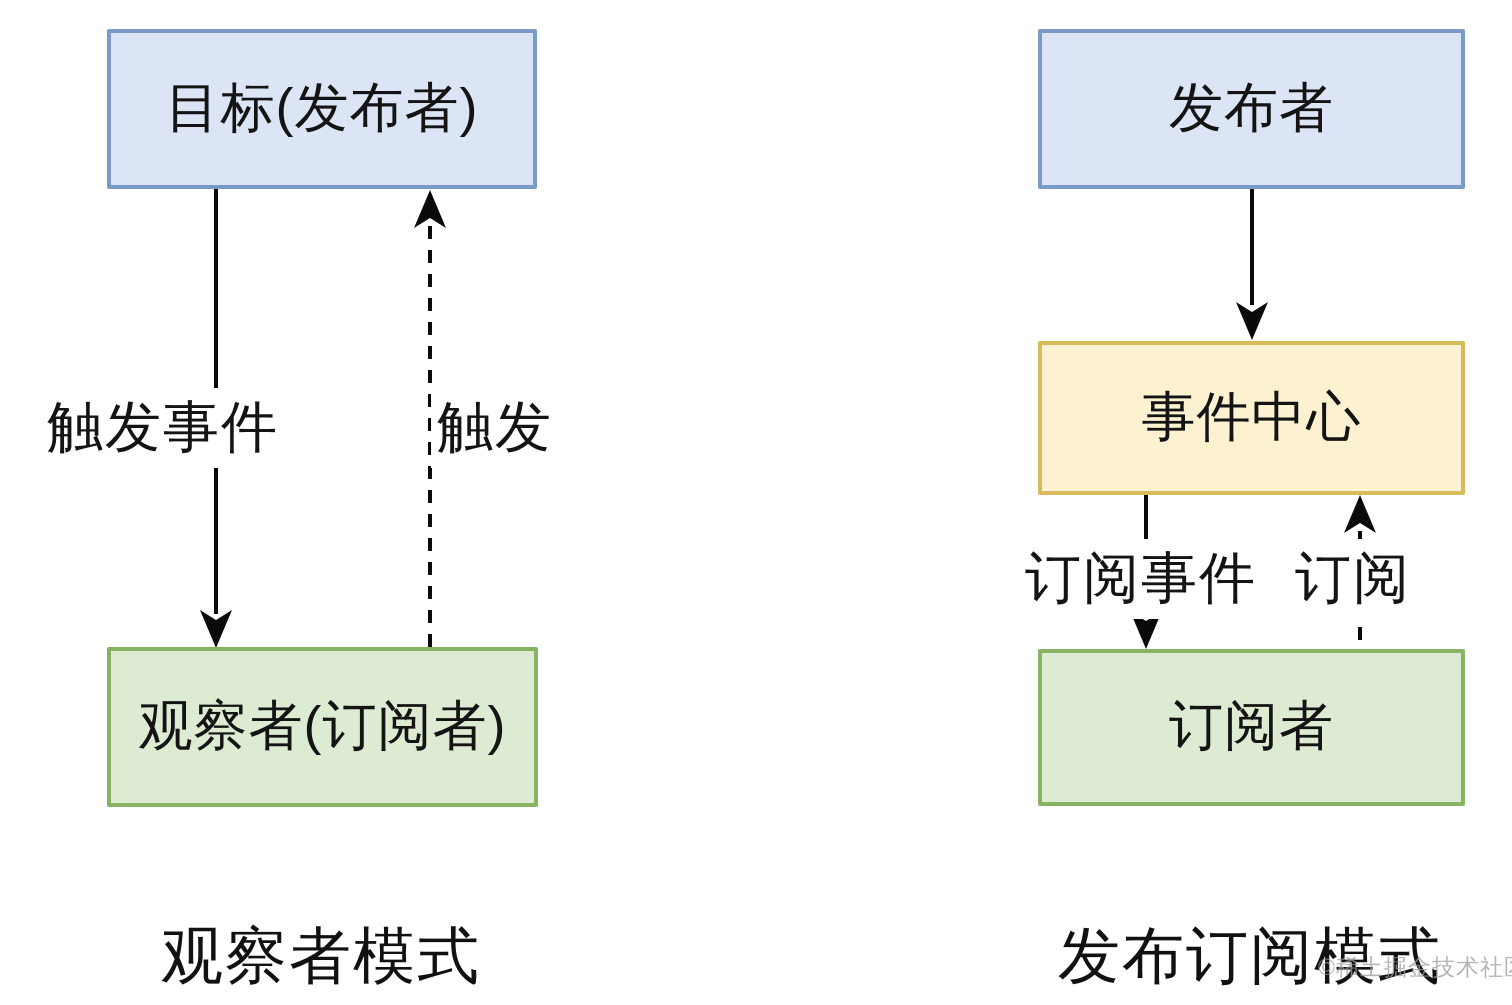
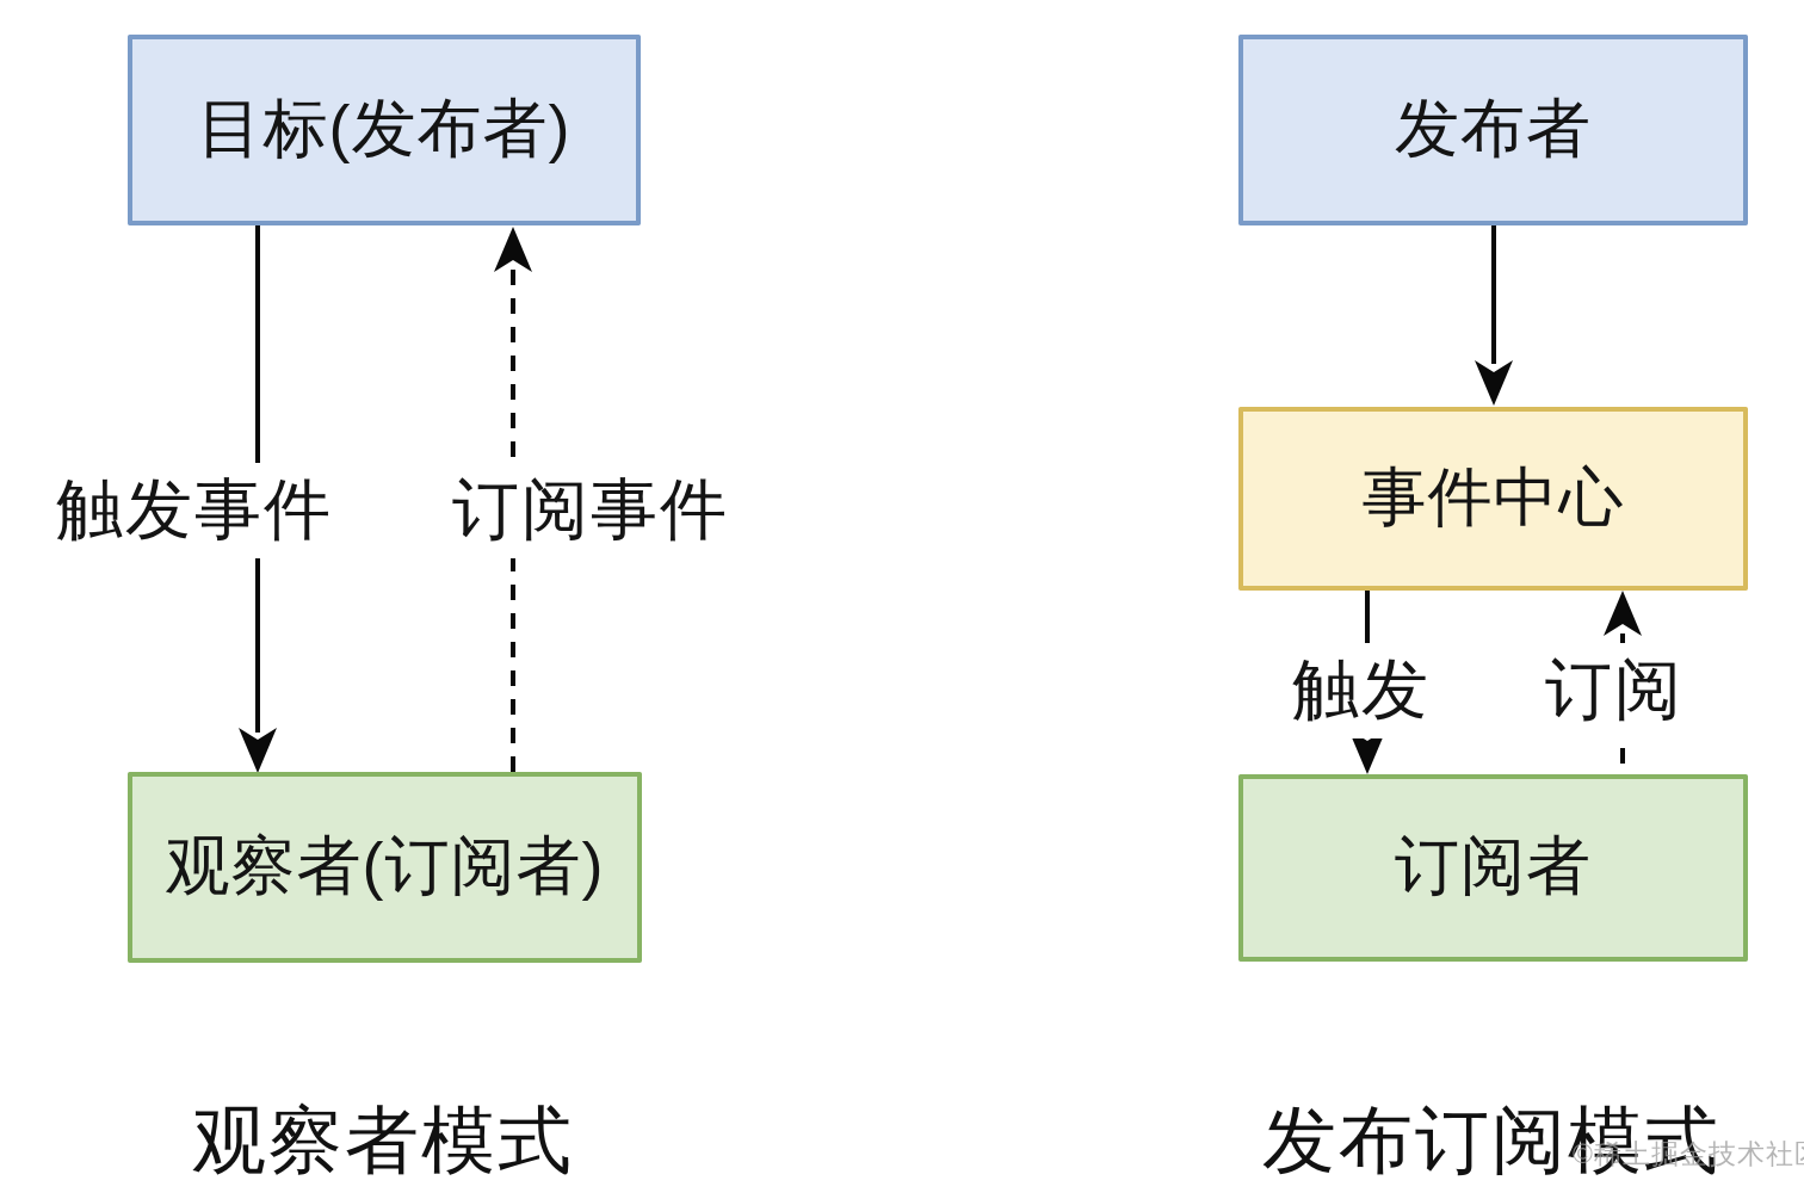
  目标(发布者)
  触发事件
- 触发
+ 订阅事件
  观察者(订阅者)
  观察者模式
  发布者
  事件中心
- 订阅事件
+ 触发
  订阅
  订阅者
  发布订阅模式
  ©稀土掘金技术社
